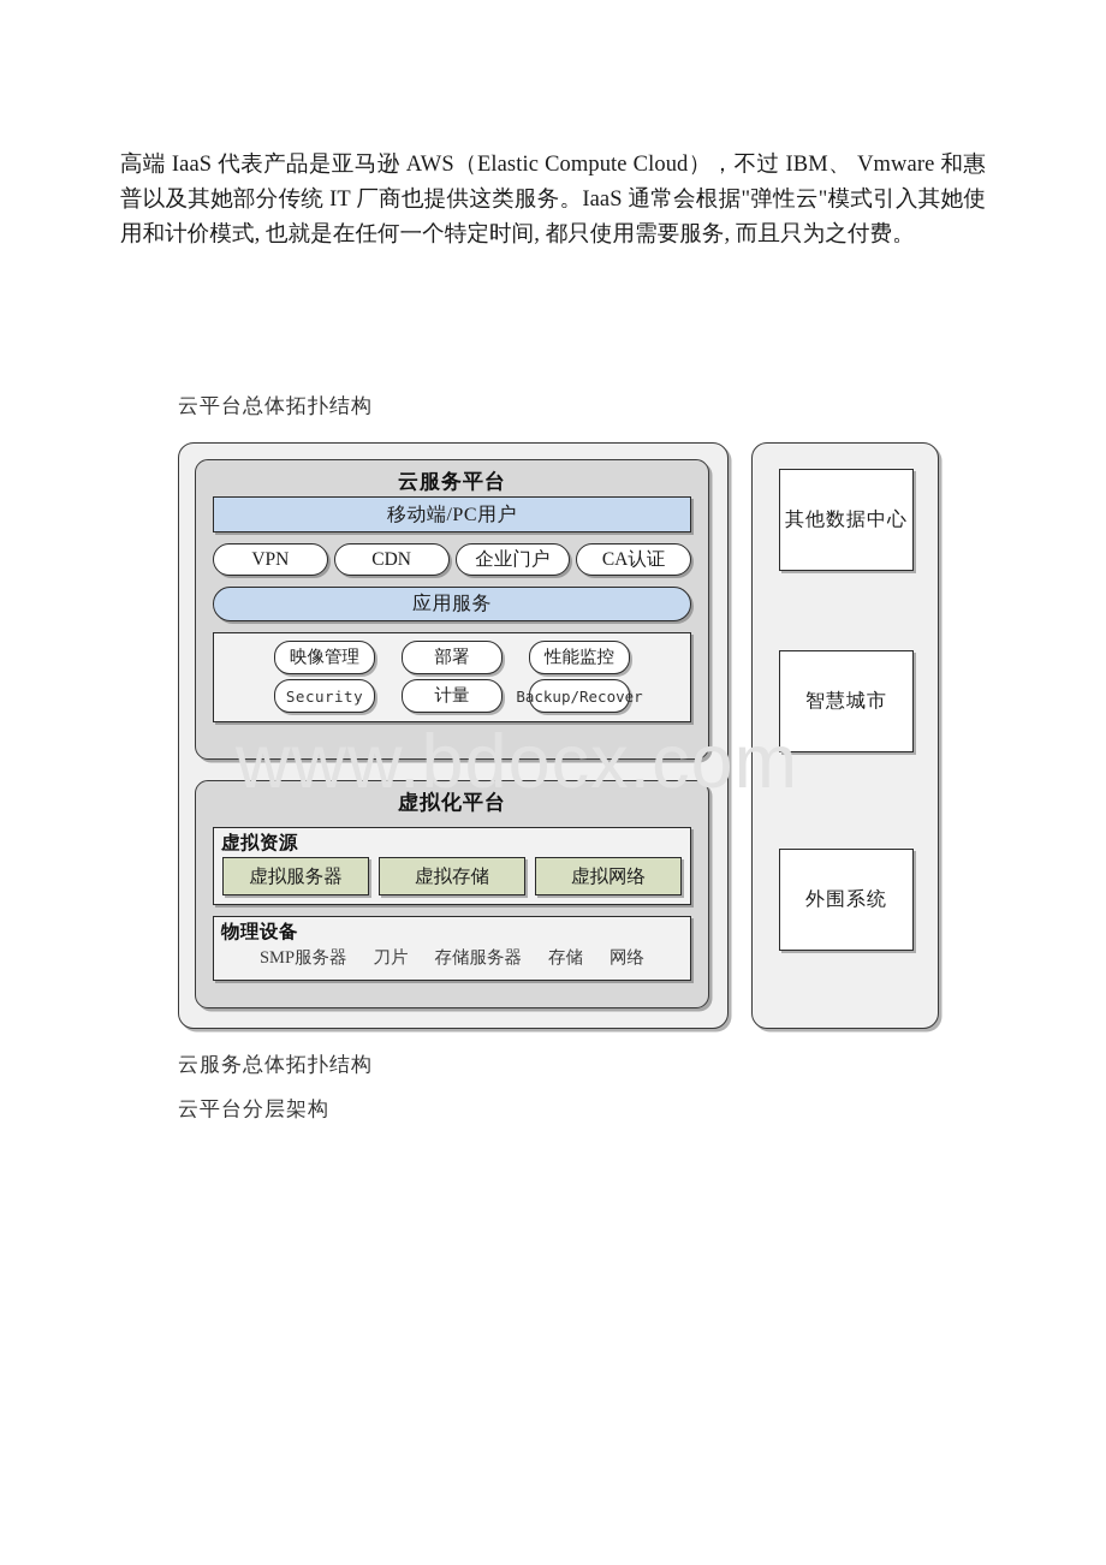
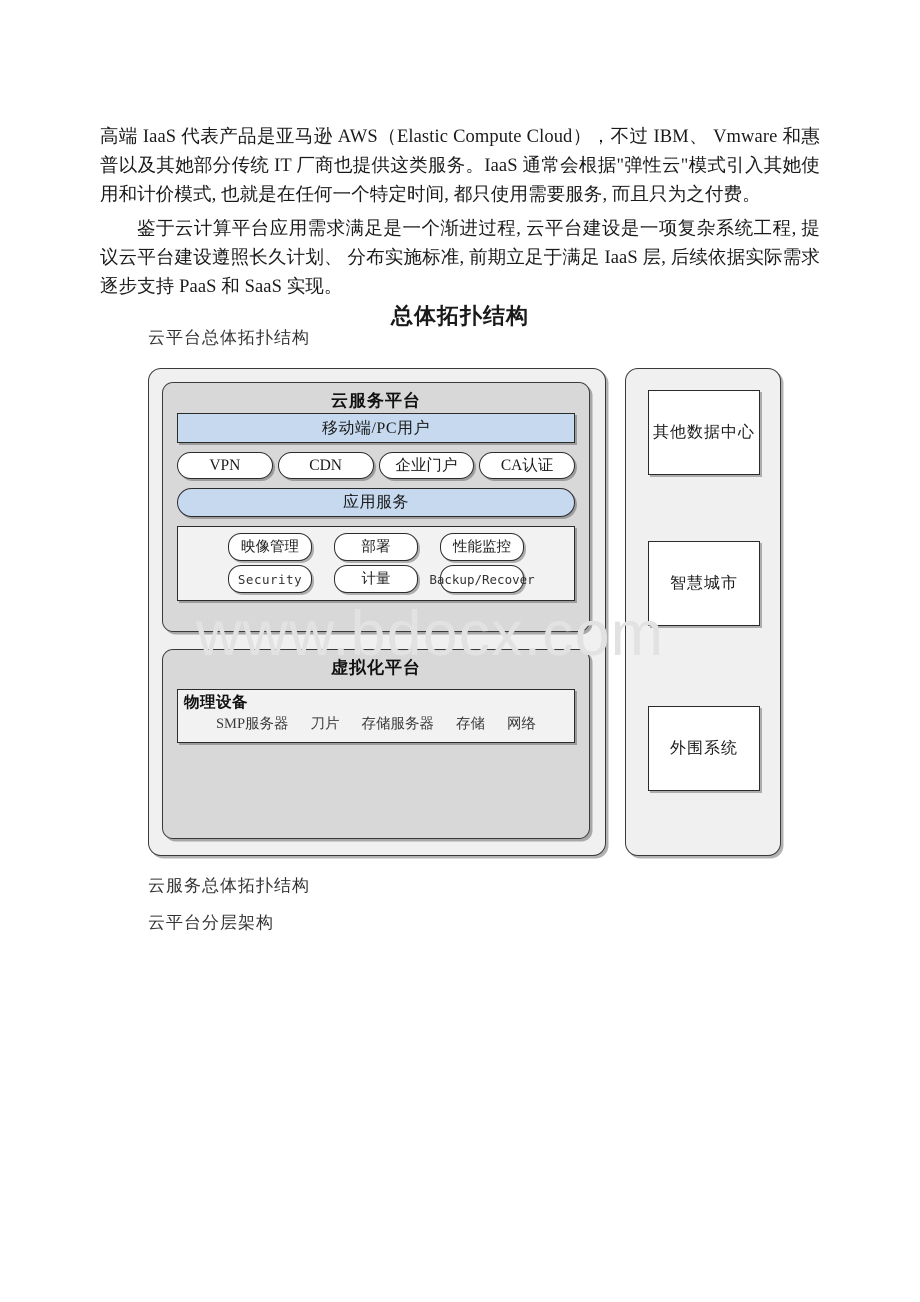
  高端 IaaS 代表产品是亚马逊 AWS（Elastic Compute Cloud），不过 IBM、 Vmware 和惠普以及其她部分传统 IT 厂商也提供这类服务。IaaS 通常会根据"弹性云"模式引入其她使用和计价模式, 也就是在任何一个特定时间, 都只使用需要服务, 而且只为之付费。
+ 鉴于云计算平台应用需求满足是一个渐进过程, 云平台建设是一项复杂系统工程, 提议云平台建设遵照长久计划、 分布实施标准, 前期立足于满足 IaaS 层, 后续依据实际需求逐步支持 PaaS 和 SaaS 实现。
+ 总体拓扑结构
  云平台总体拓扑结构
  云服务平台
  移动端/PC用户
  VPN
  CDN
  企业门户
  CA认证
  应用服务
  映像管理
  部署
  性能监控
  Security
  计量
  Backup/Recover
  虚拟化平台
- 虚拟资源
- 虚拟服务器
- 虚拟存储
- 虚拟网络
  物理设备
  SMP服务器
  刀片
  存储服务器
  存储
  网络
  其他数据中心
  智慧城市
  外围系统
  www.bdocx.com
  云服务总体拓扑结构
  云平台分层架构
